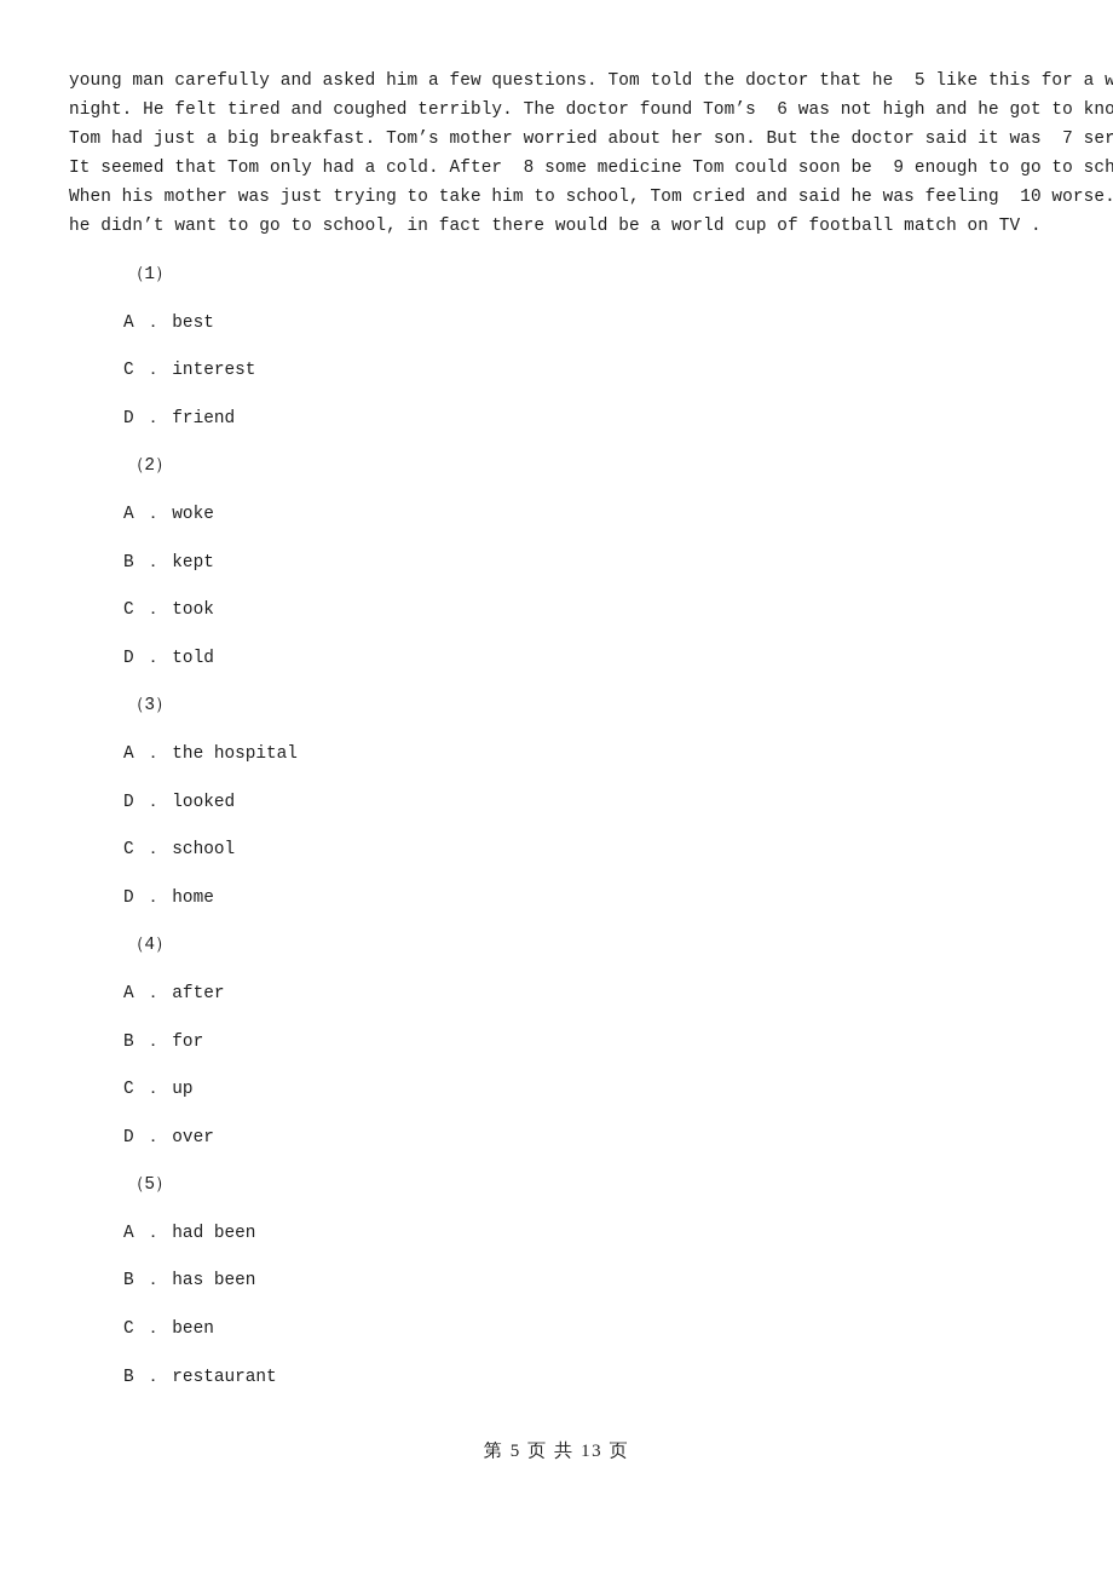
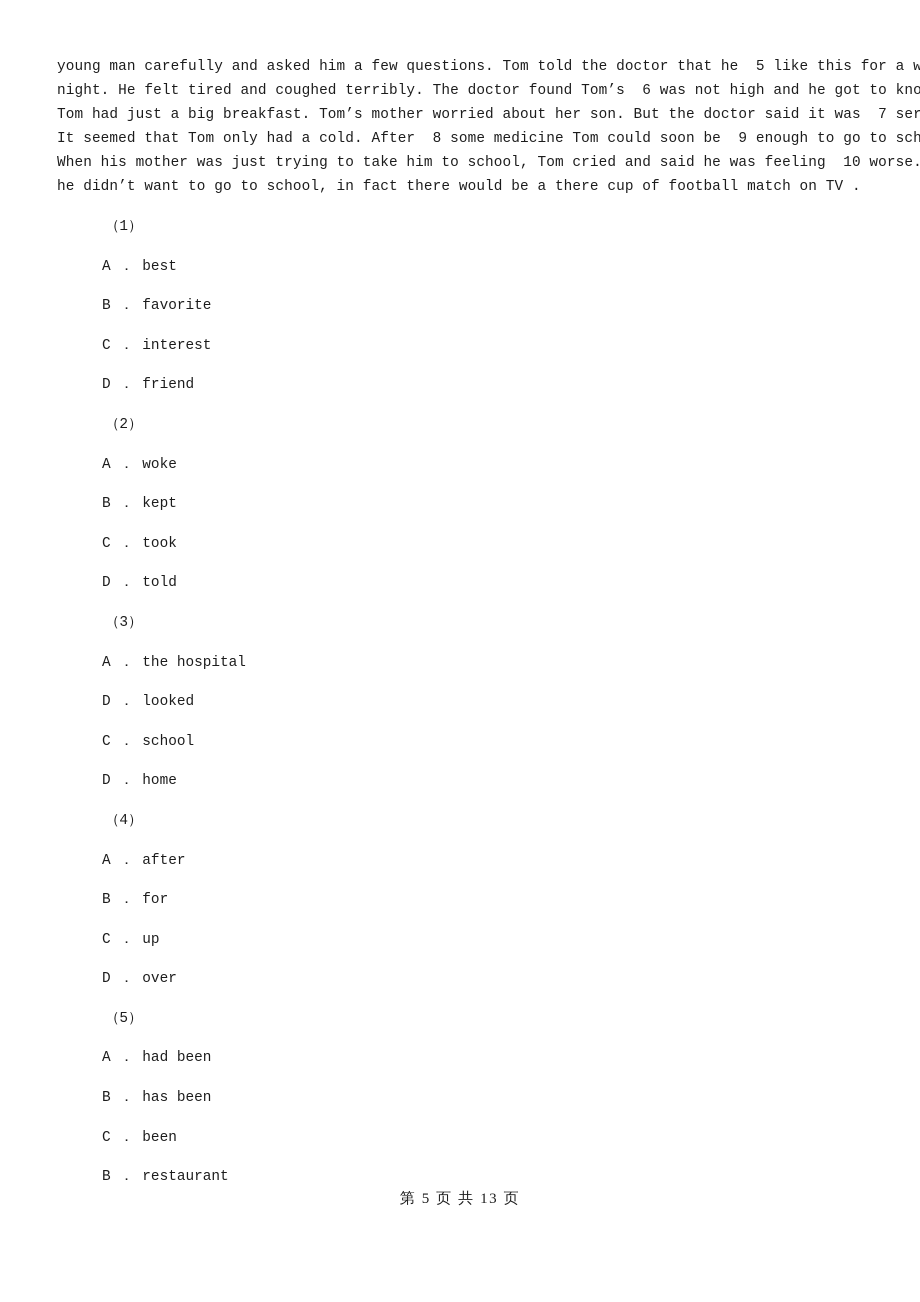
  young man carefully and asked him a few questions. Tom told the doctor that he 5 like this for a w
  night. He felt tired and coughed terribly. The doctor found Tom’s 6 was not high and he got to kno
  Tom had just a big breakfast. Tom’s mother worried about her son. But the doctor said it was 7 ser
  It seemed that Tom only had a cold. After 8 some medicine Tom could soon be 9 enough to go to sch
  When his mother was just trying to take him to school, Tom cried and said he was feeling 10 worse.
- he didn’t want to go to school, in fact there would be a world cup of football match on TV .
+ he didn’t want to go to school, in fact there would be a there cup of football match on TV .
  （1）
  A ． best
+ B ． favorite
  C ． interest
  D ． friend
  （2）
  A ． woke
  B ． kept
  C ． took
  D ． told
  （3）
  A ． the hospital
  D ． looked
  C ． school
  D ． home
  （4）
  A ． after
  B ． for
  C ． up
  D ． over
  （5）
  A ． had been
  B ． has been
  C ． been
  B ． restaurant
  第 5 页 共 13 页
